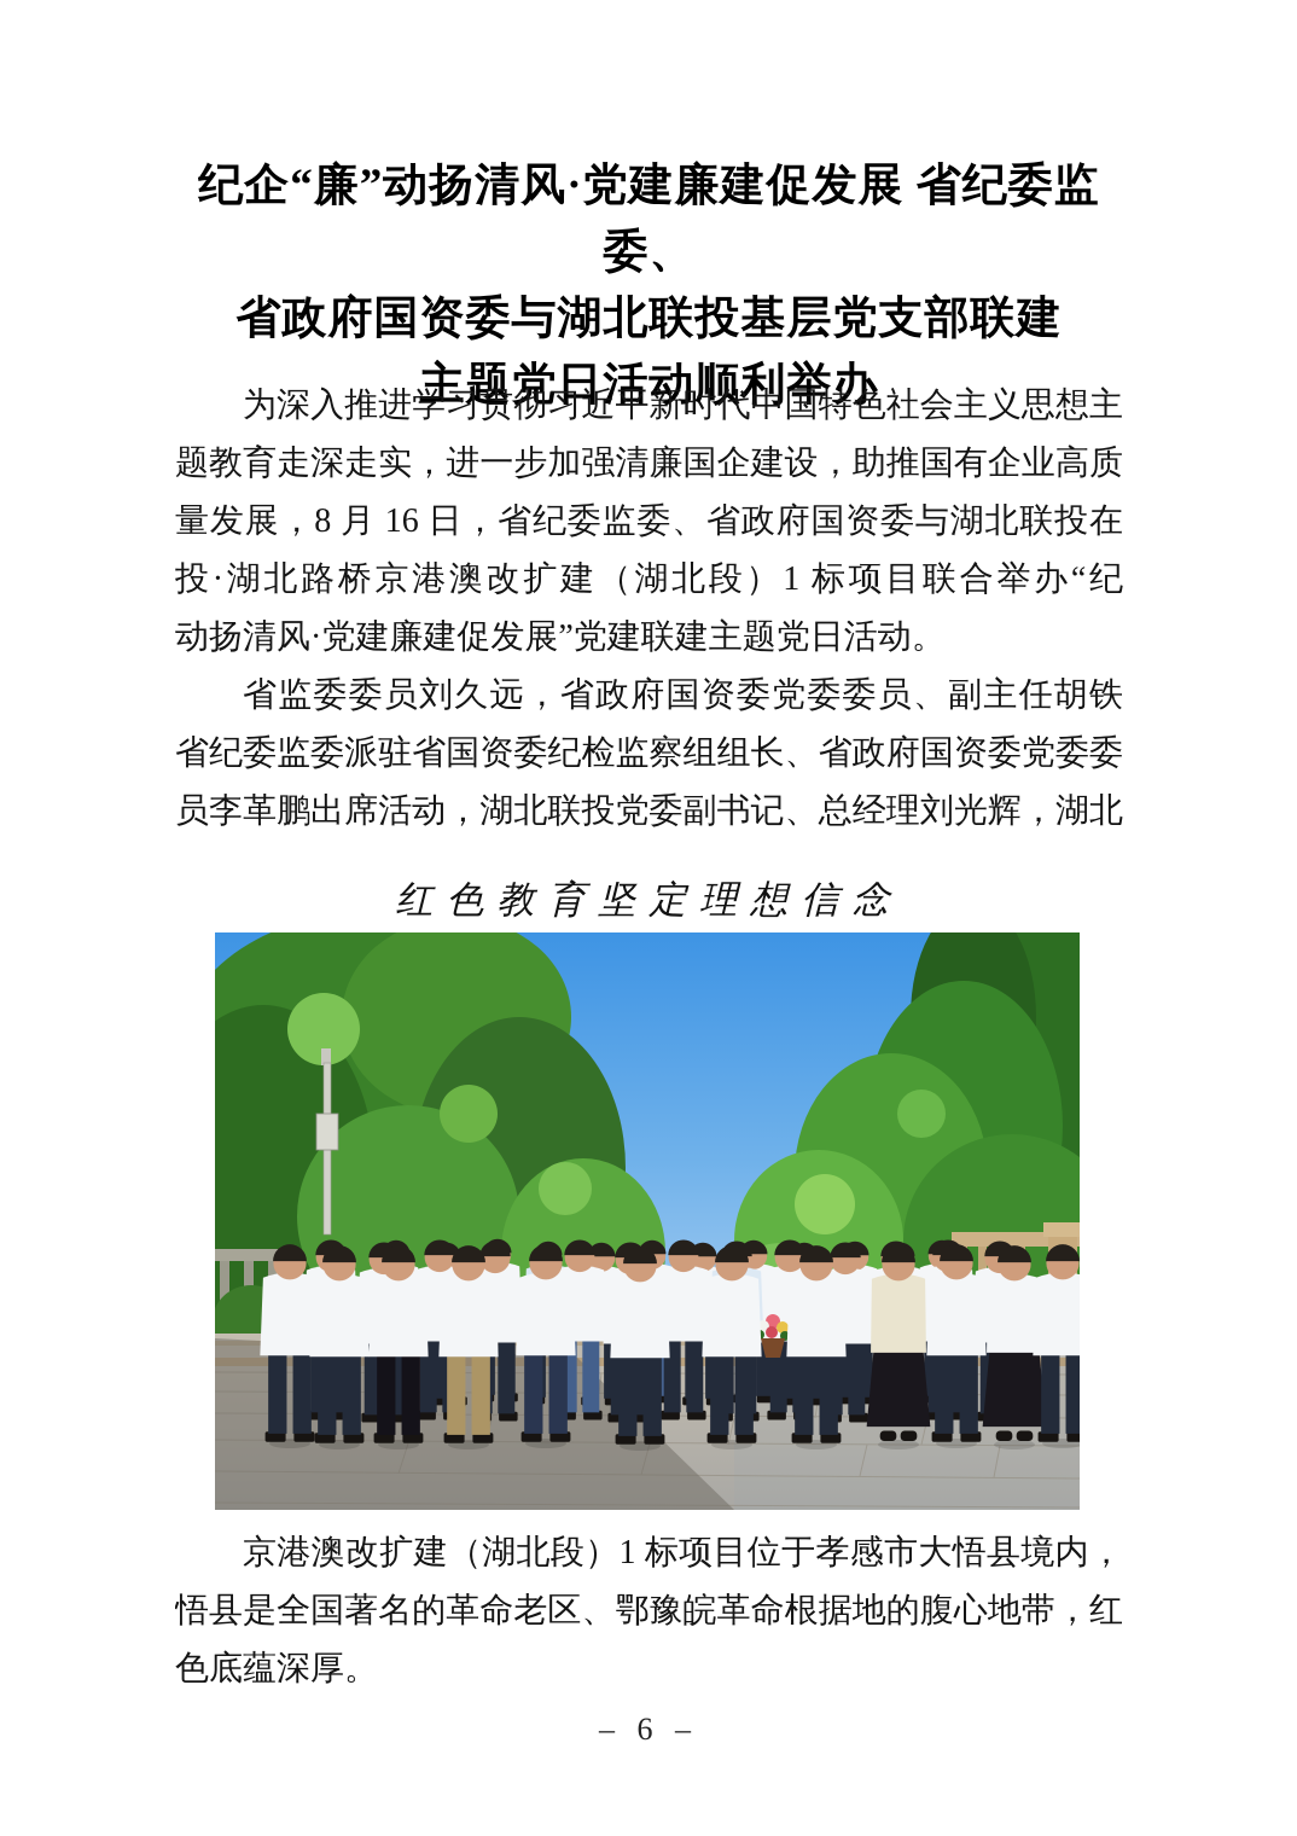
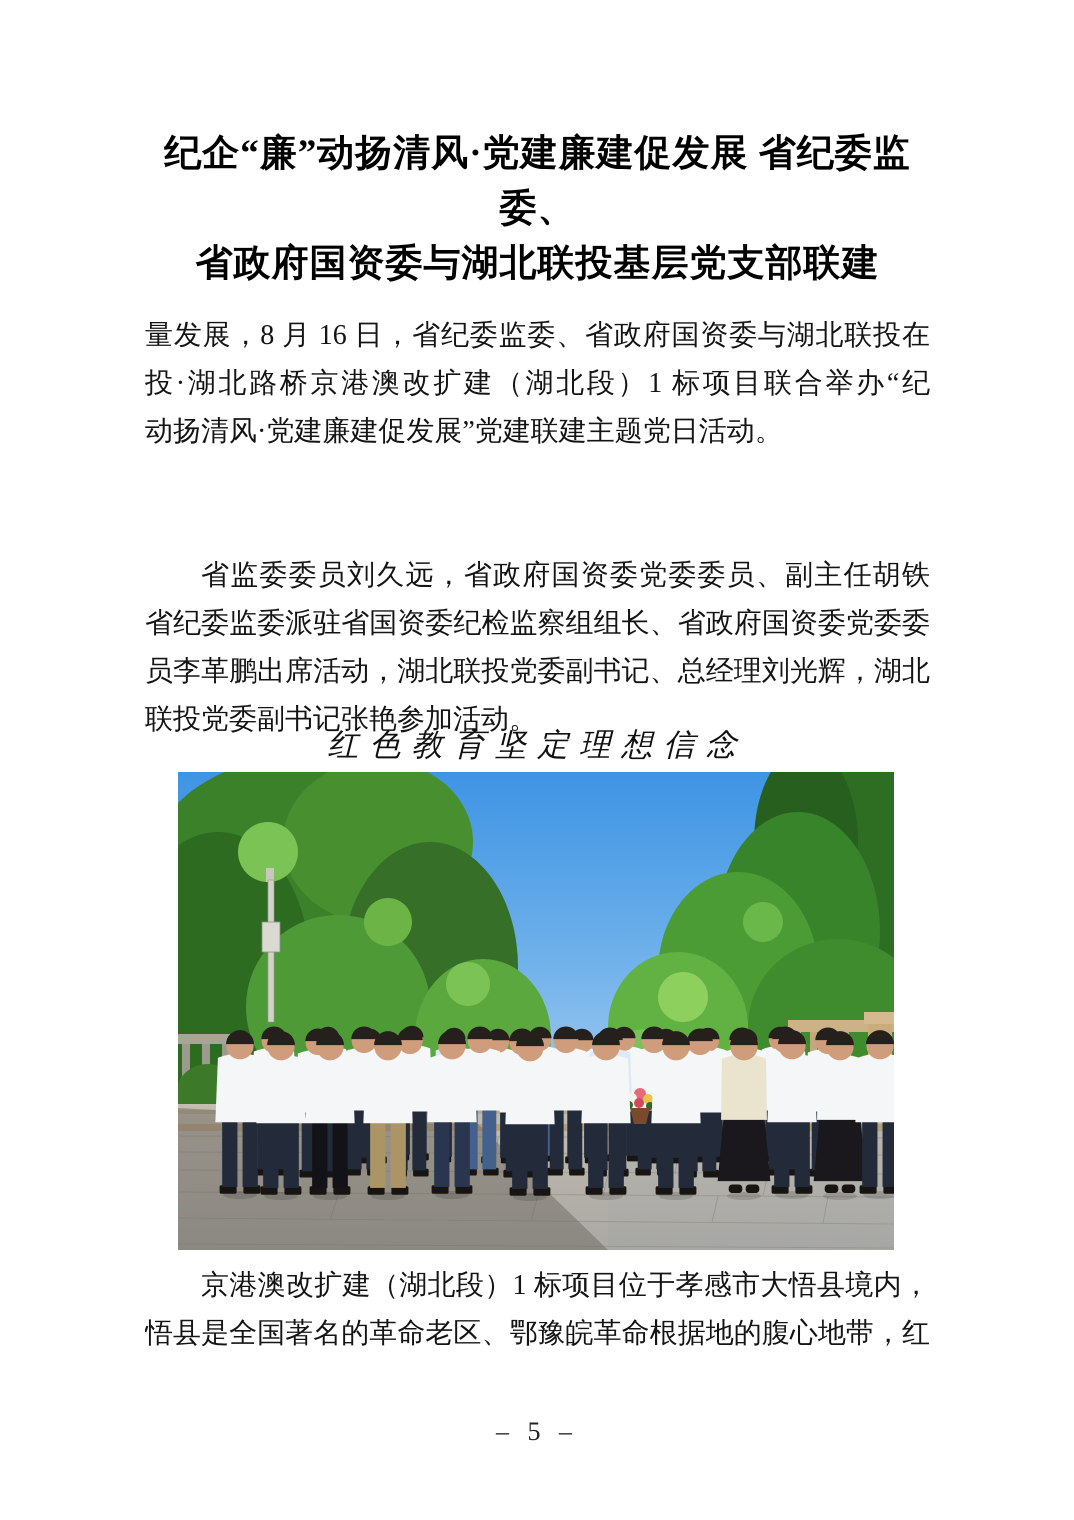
  纪企“廉”动扬清风·党建廉建促发展 省纪委监委、
  省政府国资委与湖北联投基层党支部联建
- 主题党日活动顺利举办
- 为深入推进学习贯彻习近平新时代中国特色社会主义思想主
- 题教育走深走实，进一步加强清廉国企建设，助推国有企业高质
  量发展，8 月 16 日，省纪委监委、省政府国资委与湖北联投在
  投·湖北路桥京港澳改扩建（湖北段）1 标项目联合举办“纪
  动扬清风·党建廉建促发展”党建联建主题党日活动。
  省监委委员刘久远，省政府国资委党委委员、副主任胡铁
  省纪委监委派驻省国资委纪检监察组组长、省政府国资委党委委
  员李革鹏出席活动，湖北联投党委副书记、总经理刘光辉，湖北
+ 联投党委副书记张艳参加活动。
  红色教育坚定理想信念
  京港澳改扩建（湖北段）1 标项目位于孝感市大悟县境内，
  悟县是全国著名的革命老区、鄂豫皖革命根据地的腹心地带，红
- 色底蕴深厚。
- – 6 –
+ – 5 –
